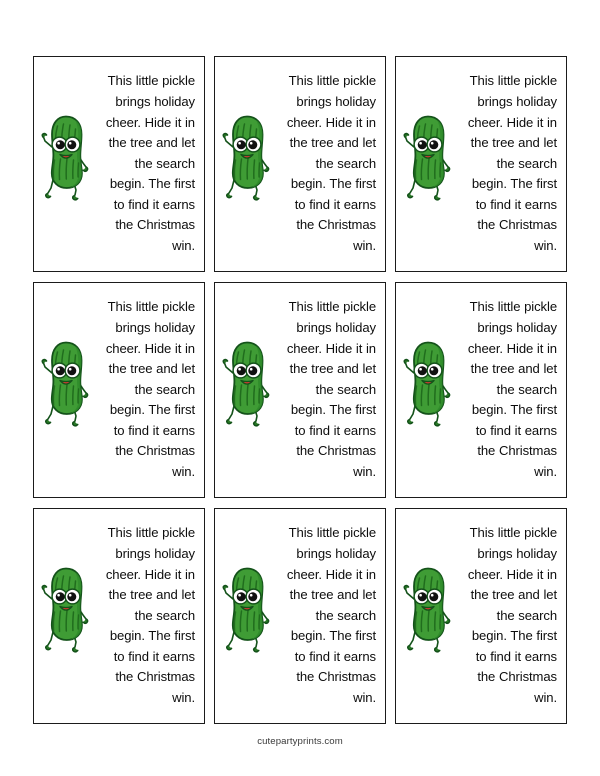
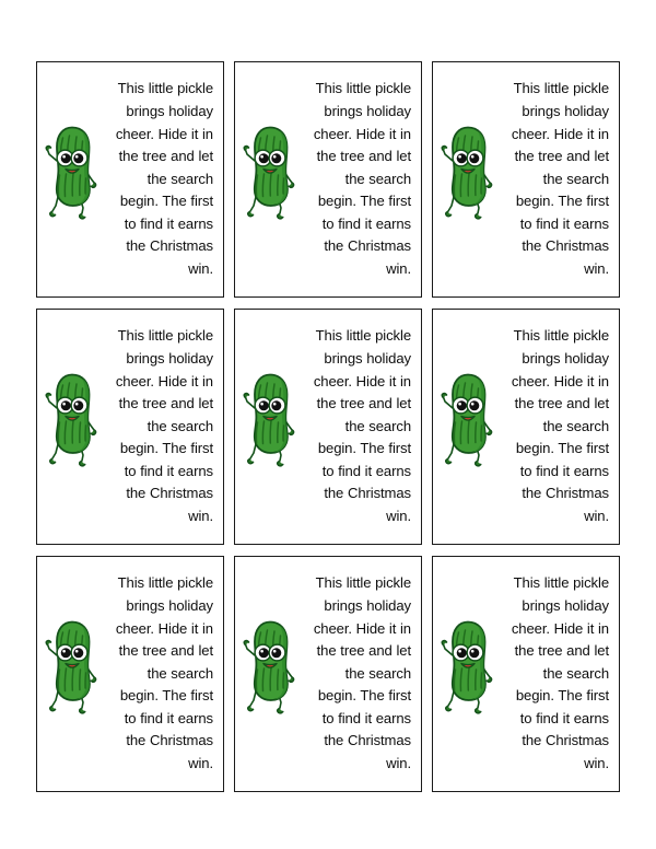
  This little pickle brings holiday cheer. Hide it in the tree and let the search begin. The first to find it earns the Christmas win.
  This little pickle brings holiday cheer. Hide it in the tree and let the search begin. The first to find it earns the Christmas win.
  This little pickle brings holiday cheer. Hide it in the tree and let the search begin. The first to find it earns the Christmas win.
  This little pickle brings holiday cheer. Hide it in the tree and let the search begin. The first to find it earns the Christmas win.
  This little pickle brings holiday cheer. Hide it in the tree and let the search begin. The first to find it earns the Christmas win.
  This little pickle brings holiday cheer. Hide it in the tree and let the search begin. The first to find it earns the Christmas win.
  This little pickle brings holiday cheer. Hide it in the tree and let the search begin. The first to find it earns the Christmas win.
  This little pickle brings holiday cheer. Hide it in the tree and let the search begin. The first to find it earns the Christmas win.
  This little pickle brings holiday cheer. Hide it in the tree and let the search begin. The first to find it earns the Christmas win.
- cutepartyprints.com
